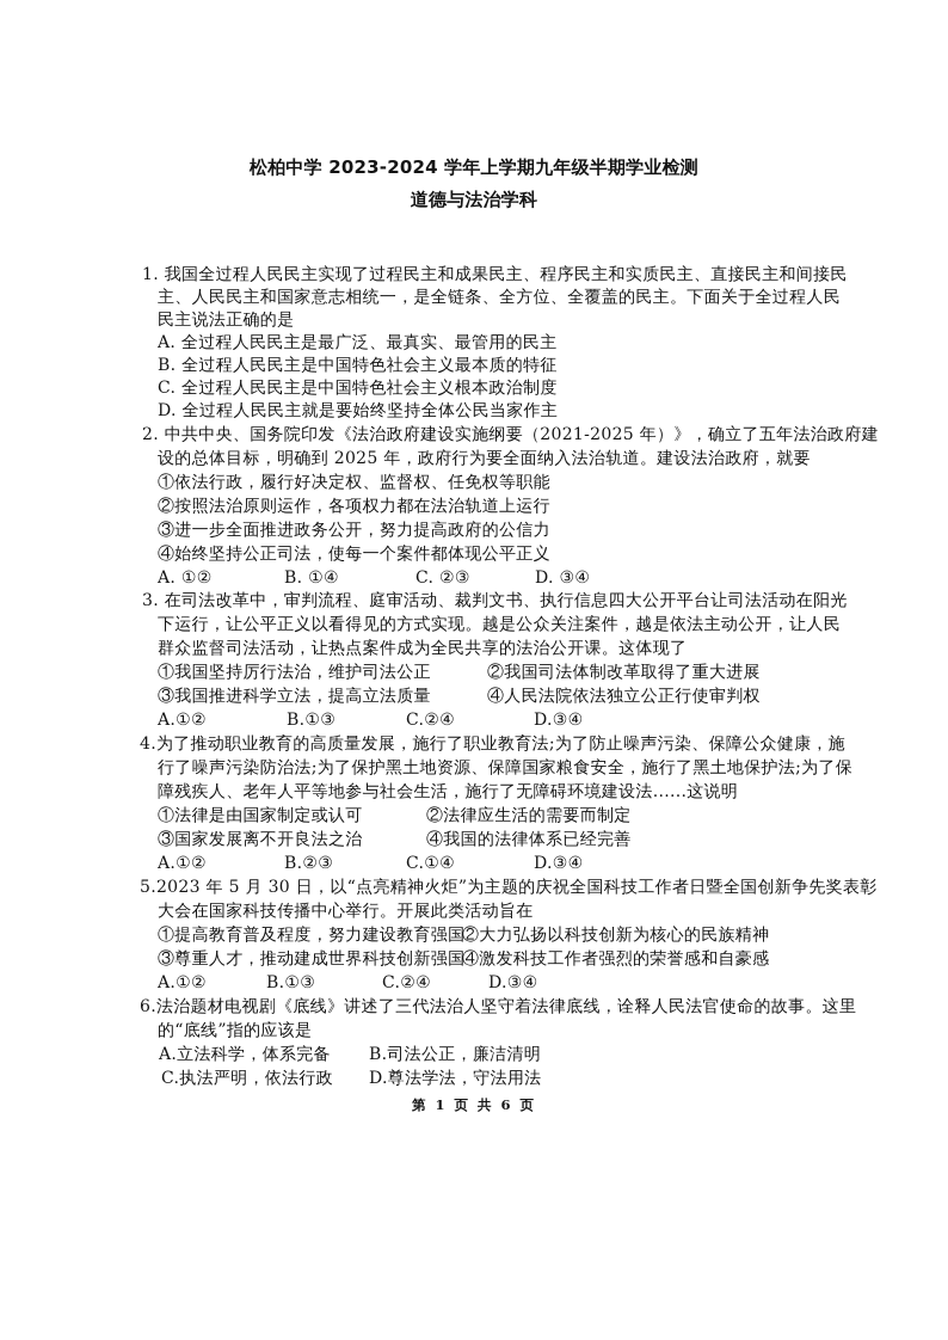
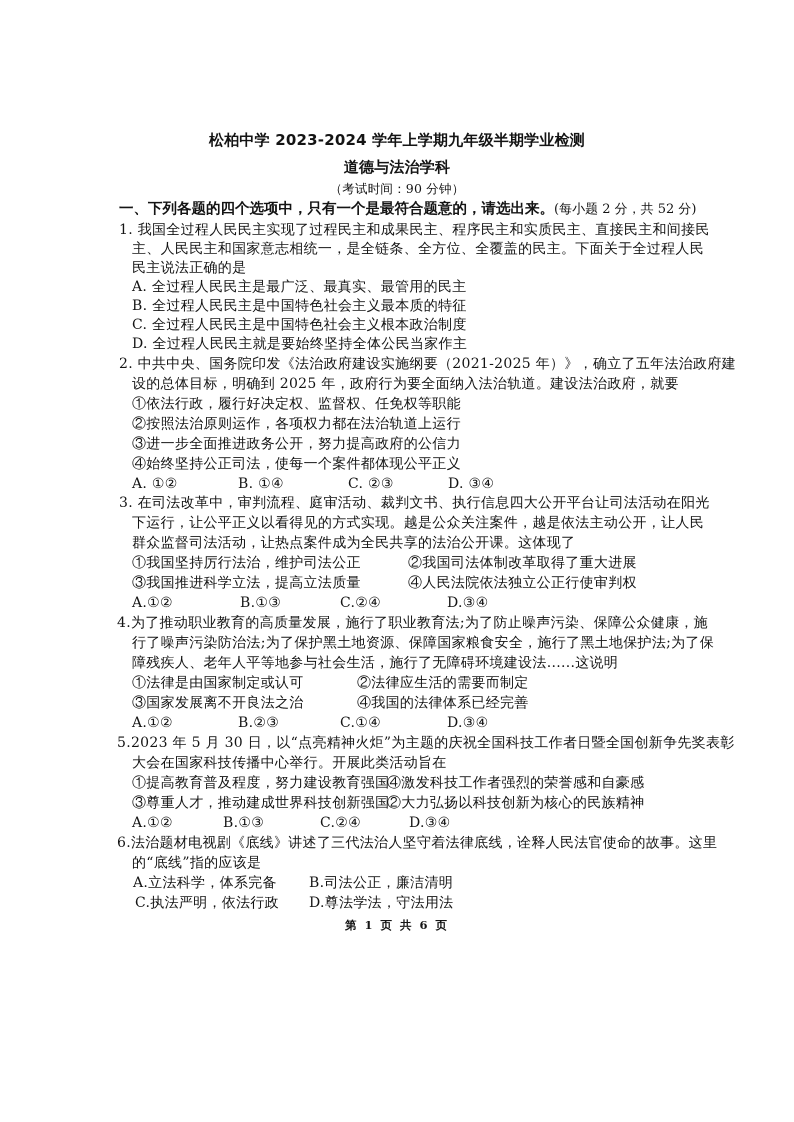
  松柏中学 2023-2024 学年上学期九年级半期学业检测
  道德与法治学科
+ （考试时间：90 分钟）
+ 一、下列各题的四个选项中，只有一个是最符合题意的，请选出来。(每小题 2 分，共 52 分)
  1. 我国全过程人民民主实现了过程民主和成果民主、程序民主和实质民主、直接民主和间接民
  主、人民民主和国家意志相统一，是全链条、全方位、全覆盖的民主。下面关于全过程人民
  民主说法正确的是
  A. 全过程人民民主是最广泛、最真实、最管用的民主
  B. 全过程人民民主是中国特色社会主义最本质的特征
  C. 全过程人民民主是中国特色社会主义根本政治制度
  D. 全过程人民民主就是要始终坚持全体公民当家作主
  2. 中共中央、国务院印发《法治政府建设实施纲要（2021-2025 年）》，确立了五年法治政府建
  设的总体目标，明确到 2025 年，政府行为要全面纳入法治轨道。建设法治政府，就要
  ①依法行政，履行好决定权、监督权、任免权等职能
  ②按照法治原则运作，各项权力都在法治轨道上运行
  ③进一步全面推进政务公开，努力提高政府的公信力
  ④始终坚持公正司法，使每一个案件都体现公平正义
  A. ①②
  B. ①④
  C. ②③
  D. ③④
  3. 在司法改革中，审判流程、庭审活动、裁判文书、执行信息四大公开平台让司法活动在阳光
  下运行，让公平正义以看得见的方式实现。越是公众关注案件，越是依法主动公开，让人民
  群众监督司法活动，让热点案件成为全民共享的法治公开课。这体现了
  ①我国坚持厉行法治，维护司法公正
  ②我国司法体制改革取得了重大进展
  ③我国推进科学立法，提高立法质量
  ④人民法院依法独立公正行使审判权
  A.①②
  B.①③
  C.②④
  D.③④
  4.为了推动职业教育的高质量发展，施行了职业教育法;为了防止噪声污染、保障公众健康，施
  行了噪声污染防治法;为了保护黑土地资源、保障国家粮食安全，施行了黑土地保护法;为了保
  障残疾人、老年人平等地参与社会生活，施行了无障碍环境建设法......这说明
  ①法律是由国家制定或认可
  ②法律应生活的需要而制定
  ③国家发展离不开良法之治
  ④我国的法律体系已经完善
  A.①②
  B.②③
  C.①④
  D.③④
  5.2023 年 5 月 30 日，以“点亮精神火炬”为主题的庆祝全国科技工作者日暨全国创新争先奖表彰
  大会在国家科技传播中心举行。开展此类活动旨在
  ①提高教育普及程度，努力建设教育强国
- ②大力弘扬以科技创新为核心的民族精神
+ ④激发科技工作者强烈的荣誉感和自豪感
  ③尊重人才，推动建成世界科技创新强国
- ④激发科技工作者强烈的荣誉感和自豪感
+ ②大力弘扬以科技创新为核心的民族精神
  A.①②
  B.①③
  C.②④
  D.③④
  6.法治题材电视剧《底线》讲述了三代法治人坚守着法律底线，诠释人民法官使命的故事。这里
  的“底线”指的应该是
  A.立法科学，体系完备
  B.司法公正，廉洁清明
  C.执法严明，依法行政
  D.尊法学法，守法用法
  第 1 页 共 6 页
